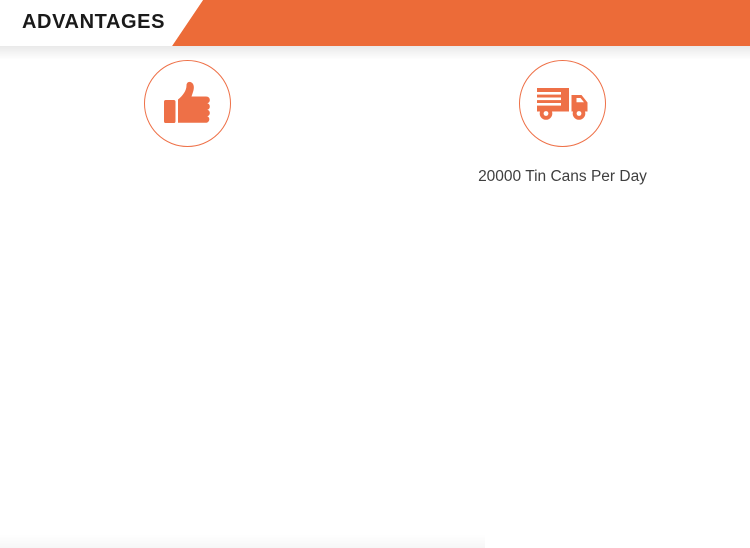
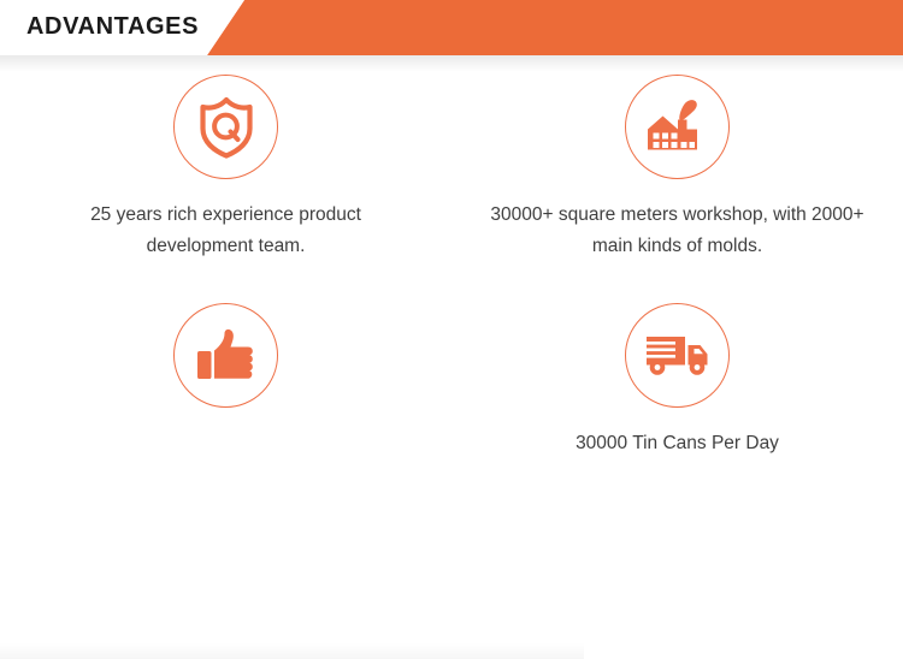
  ADVANTAGES
+ 25 years rich experience product development team.
+ 30000+ square meters workshop, with 2000+ main kinds of molds.
- 20000 Tin Cans Per Day
+ 30000 Tin Cans Per Day
